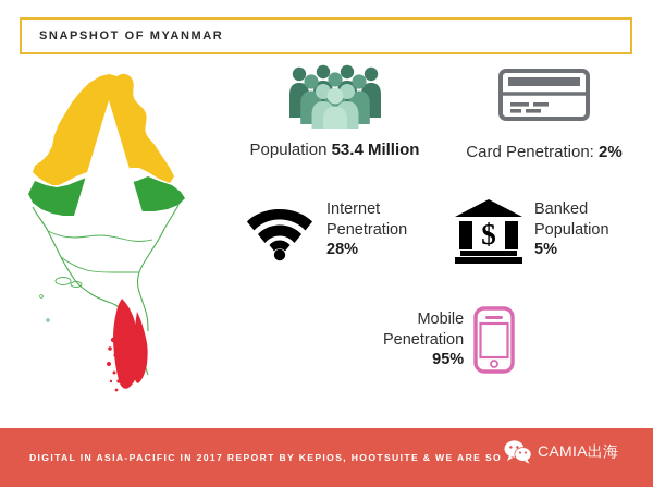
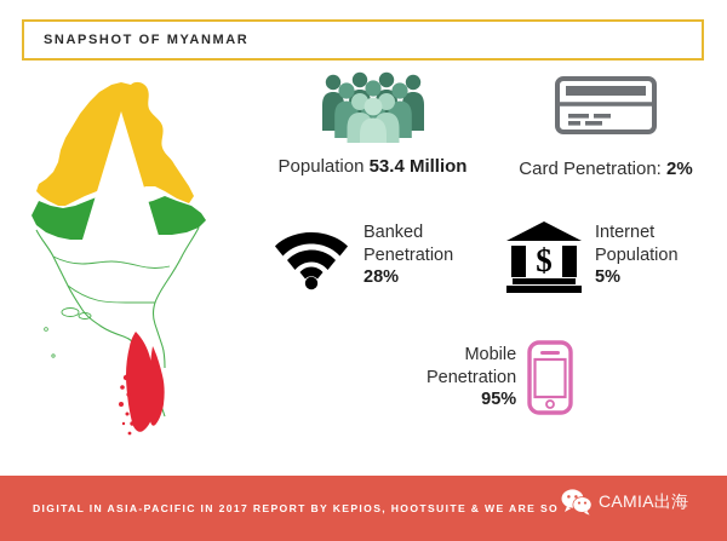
  SNAPSHOT OF MYANMAR
  Population 53.4 Million
  Card Penetration: 2%
- Internet
+ Banked
  Penetration
  28%
  $
- Banked
+ Internet
  Population
  5%
  Mobile
  Penetration
  95%
  DIGITAL IN ASIA-PACIFIC IN 2017 REPORT BY KEPIOS, HOOTSUITE & WE ARE SO
  CAMIA出海
